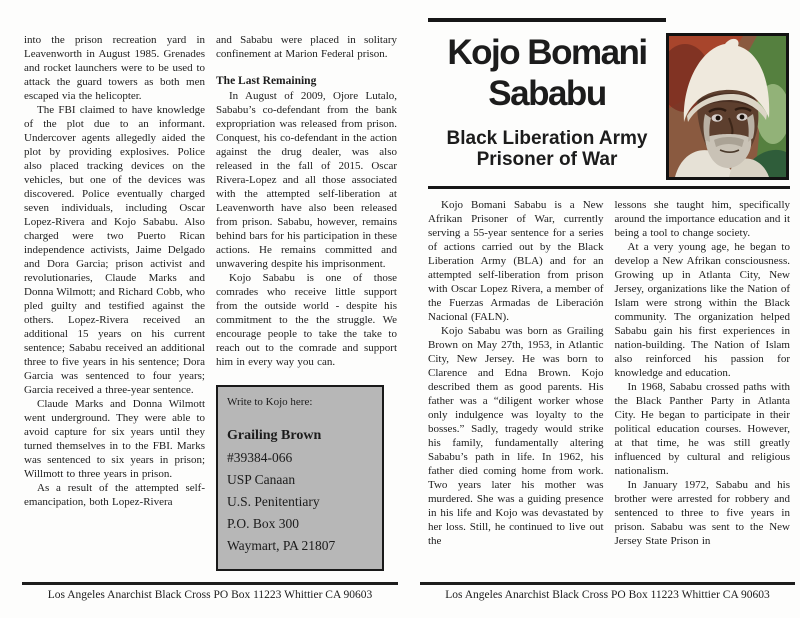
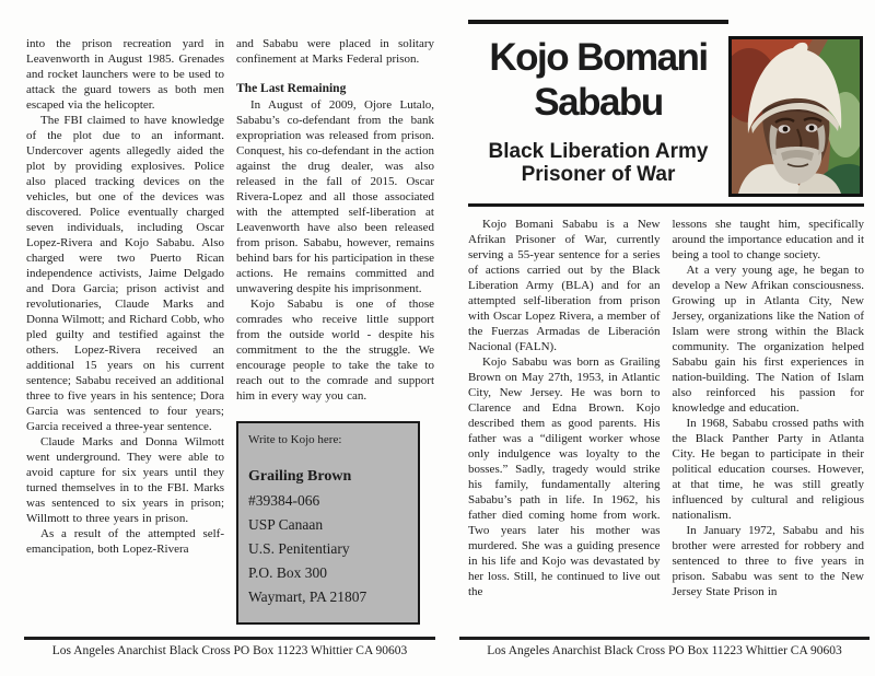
  into the prison recreation yard in Leavenworth in August 1985. Grenades and rocket launchers were to be used to attack the guard towers as both men escaped via the helicopter.
  The FBI claimed to have knowledge of the plot due to an informant. Undercover agents allegedly aided the plot by providing explosives. Police also placed tracking devices on the vehicles, but one of the devices was discovered. Police eventually charged seven individuals, including Oscar Lopez-Rivera and Kojo Sababu. Also charged were two Puerto Rican independence activists, Jaime Delgado and Dora Garcia; prison activist and revolutionaries, Claude Marks and Donna Wilmott; and Richard Cobb, who pled guilty and testified against the others. Lopez-Rivera received an additional 15 years on his current sentence; Sababu received an additional three to five years in his sentence; Dora Garcia was sentenced to four years; Garcia received a three-year sentence.
  Claude Marks and Donna Wilmott went underground. They were able to avoid capture for six years until they turned themselves in to the FBI. Marks was sentenced to six years in prison; Willmott to three years in prison.
  As a result of the attempted self-emancipation, both Lopez-Rivera
- and Sababu were placed in solitary confinement at Marion Federal prison.
+ and Sababu were placed in solitary confinement at Marks Federal prison.
  The Last Remaining
  In August of 2009, Ojore Lutalo, Sababu’s co-defendant from the bank expropriation was released from prison. Conquest, his co-defendant in the action against the drug dealer, was also released in the fall of 2015. Oscar Rivera-Lopez and all those associated with the attempted self-liberation at Leavenworth have also been released from prison. Sababu, however, remains behind bars for his participation in these actions. He remains committed and unwavering despite his imprisonment.
  Kojo Sababu is one of those comrades who receive little support from the outside world - despite his commitment to the the struggle. We encourage people to take the take to reach out to the comrade and support him in every way you can.
  Write to Kojo here:
  Grailing Brown
  #39384-066
  USP Canaan
  U.S. Penitentiary
  P.O. Box 300
  Waymart, PA 21807
  Los Angeles Anarchist Black Cross PO Box 11223 Whittier CA 90603
  Kojo Bomani
  Sababu
  Black Liberation Army
  Prisoner of War
  Kojo Bomani Sababu is a New Afrikan Prisoner of War, currently serving a 55-year sentence for a series of actions carried out by the Black Liberation Army (BLA) and for an attempted self-liberation from prison with Oscar Lopez Rivera, a member of the Fuerzas Armadas de Liberación Nacional (FALN).
  Kojo Sababu was born as Grailing Brown on May 27th, 1953, in Atlantic City, New Jersey. He was born to Clarence and Edna Brown. Kojo described them as good parents. His father was a “diligent worker whose only indulgence was loyalty to the bosses.” Sadly, tragedy would strike his family, fundamentally altering Sababu’s path in life. In 1962, his father died coming home from work. Two years later his mother was murdered. She was a guiding presence in his life and Kojo was devastated by her loss. Still, he continued to live out the
  lessons she taught him, specifically around the importance education and it being a tool to change society.
  At a very young age, he began to develop a New Afrikan consciousness. Growing up in Atlanta City, New Jersey, organizations like the Nation of Islam were strong within the Black community. The organization helped Sababu gain his first experiences in nation-building. The Nation of Islam also reinforced his passion for knowledge and education.
  In 1968, Sababu crossed paths with the Black Panther Party in Atlanta City. He began to participate in their political education courses. However, at that time, he was still greatly influenced by cultural and religious nationalism.
  In January 1972, Sababu and his brother were arrested for robbery and sentenced to three to five years in prison. Sababu was sent to the New Jersey State Prison in
  Los Angeles Anarchist Black Cross PO Box 11223 Whittier CA 90603
